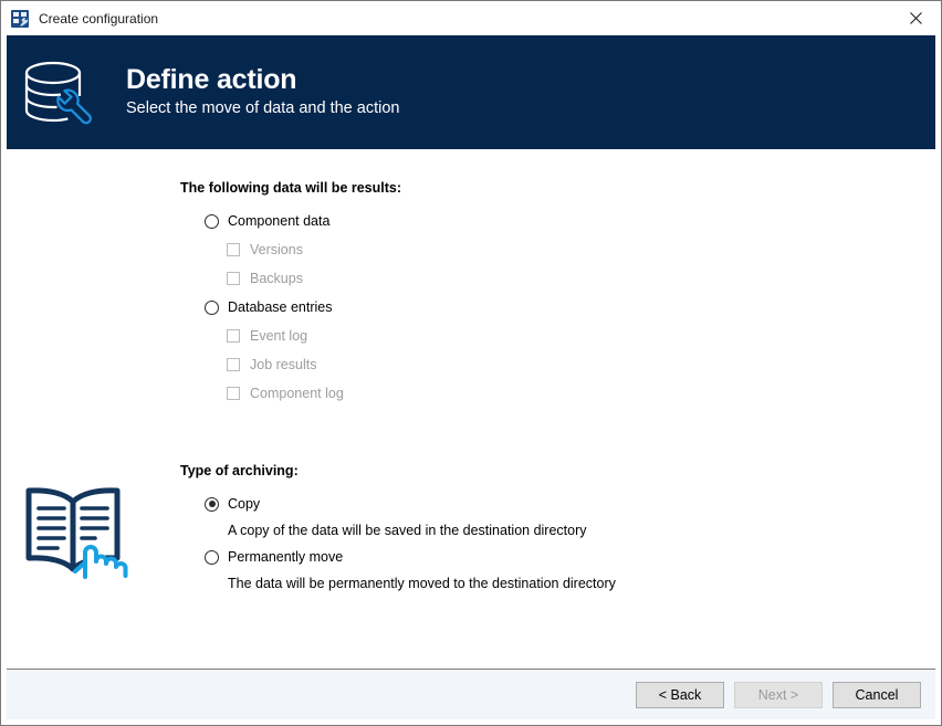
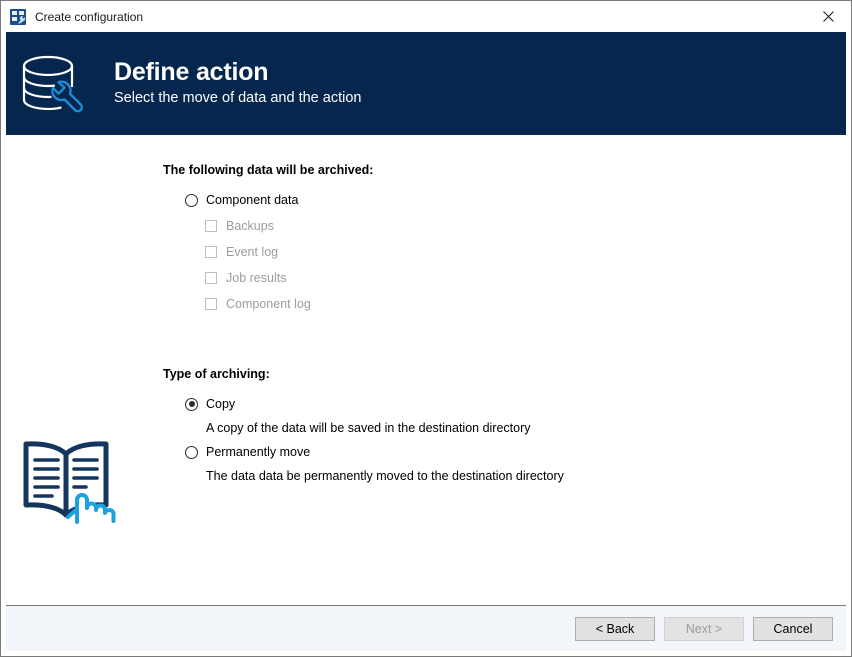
  Create configuration
  Define action
  Select the move of data and the action
- The following data will be results:
+ The following data will be archived:
  Component data
- Versions
  Backups
- Database entries
  Event log
  Job results
  Component log
  Type of archiving:
  Copy
  A copy of the data will be saved in the destination directory
  Permanently move
- The data will be permanently moved to the destination directory
+ The data data be permanently moved to the destination directory
  < Back
  Next >
  Cancel
